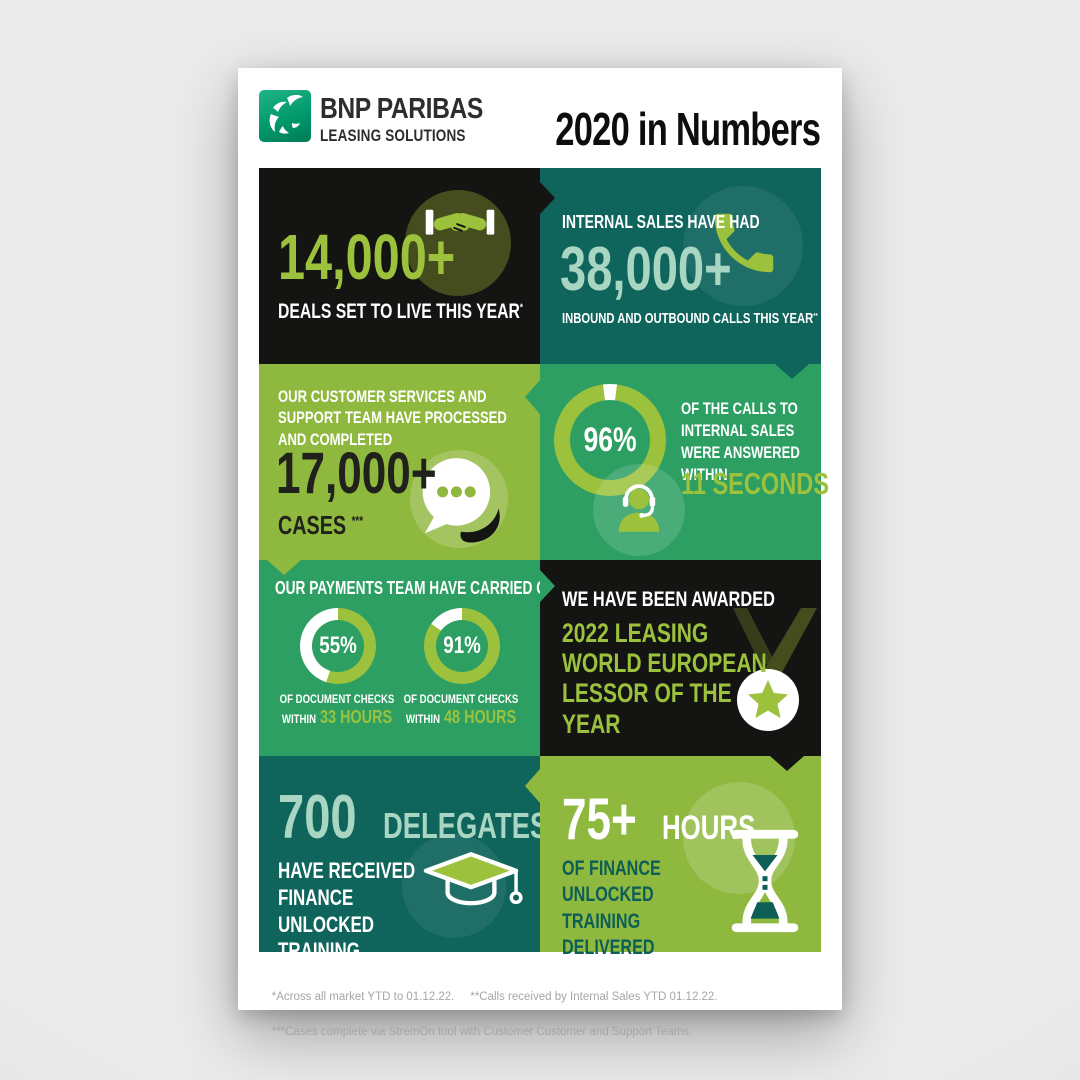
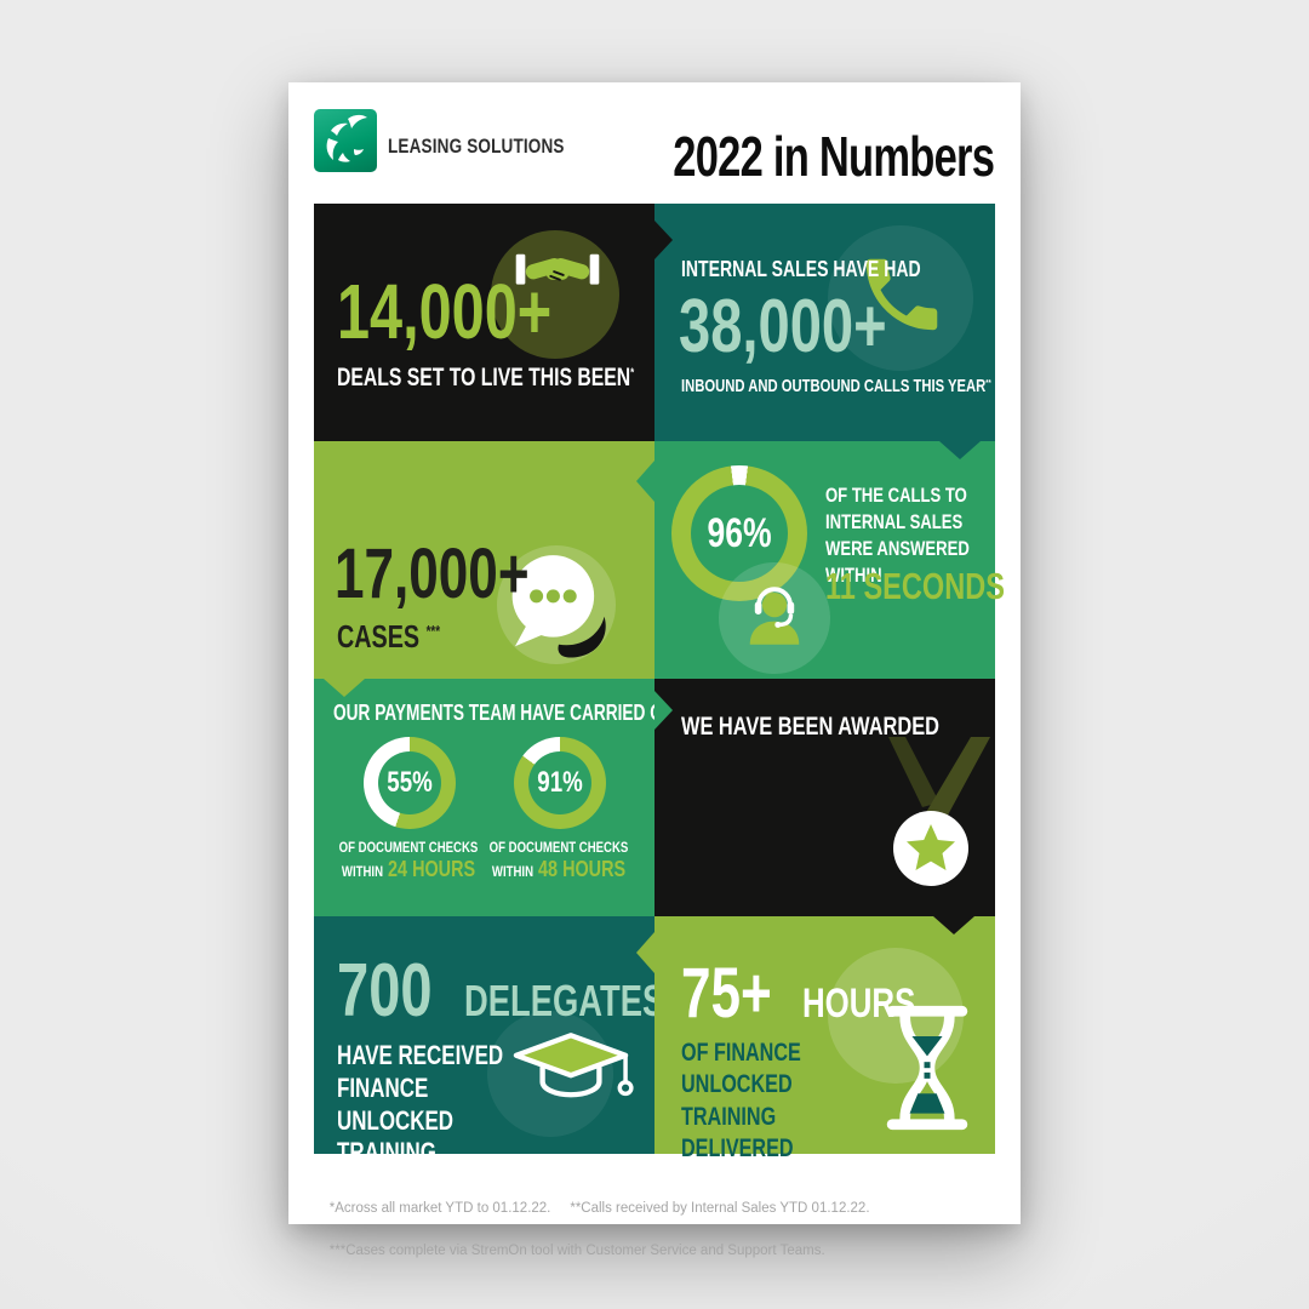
- BNP PARIBAS
  LEASING SOLUTIONS
- 2020 in Numbers
+ 2022 in Numbers
  14,000+
- DEALS SET TO LIVE THIS YEAR*
+ DEALS SET TO LIVE THIS BEEN*
  INTERNAL SALES HAVE HAD
  38,000+
  INBOUND AND OUTBOUND CALLS THIS YEAR**
- OUR CUSTOMER SERVICES AND SUPPORT TEAM HAVE PROCESSED AND COMPLETED
  17,000+
  CASES ***
  96%
  OF THE CALLS TO INTERNAL SALES WERE ANSWERED WITHIN
  11 SECONDS
  OUR PAYMENTS TEAM HAVE CARRIED
  55%
  OF DOCUMENT CHECKS
- WITHIN 33 HOURS
+ WITHIN 24 HOURS
  91%
  OF DOCUMENT CHECKS
  WITHIN 48 HOURS
  WE HAVE BEEN AWARDED
- 2022 LEASING WORLD EUROPEAN LESSOR OF THE YEAR
  700 DELEGATE
  HAVE RECEIVED FINANCE UNLOCKED TRAINING
  75+ HOURS
  OF FINANCE UNLOCKED TRAINING DELIVERED
  *Across all market YTD to 01.12.22. **Calls received by Internal Sales YTD 01.12.22.
- ***Cases complete via StremOn tool with Customer Customer and Support Teams.
+ ***Cases complete via StremOn tool with Customer Service and Support Teams.
